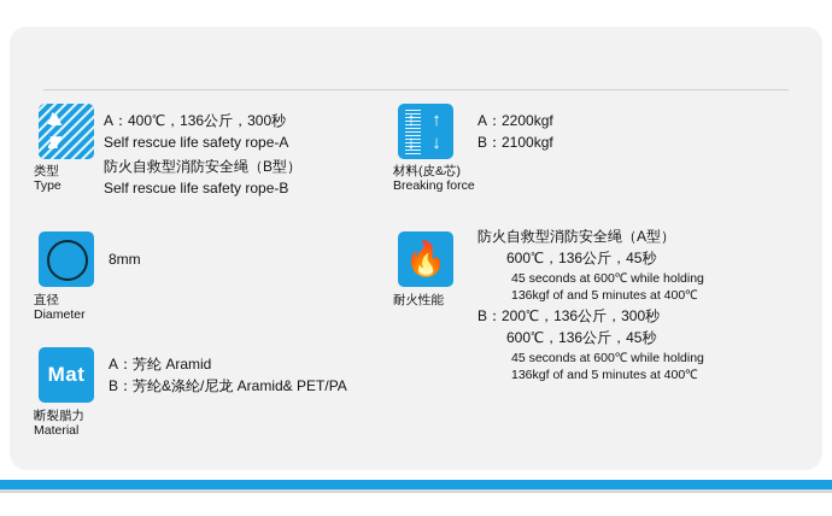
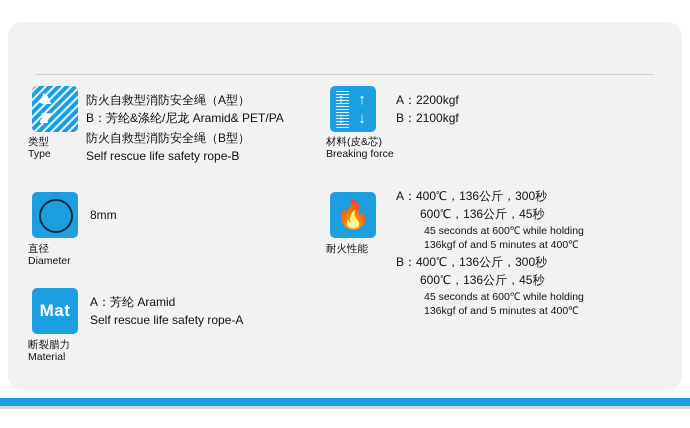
  ▲
  ♟
  ♟
  ▼
  类型
  Type
- A：400℃，136公斤，300秒
+ 防火自救型消防安全绳（A型）
- Self rescue life safety rope-A
+ B：芳纶&涤纶/尼龙 Aramid& PET/PA
  防火自救型消防安全绳（B型）
  Self rescue life safety rope-B
  ↑
  ↓
  ↑
  ↓
  材料(皮&芯)
  Breaking force
  A：2200kgf
  B：2100kgf
  直径
  Diameter
  8mm
  🔥
  耐火性能
- 防火自救型消防安全绳（A型）
+ A：400℃，136公斤，300秒
  600℃，136公斤，45秒
  45 seconds at 600℃ while holding
  136kgf of and 5 minutes at 400℃
- B：200℃，136公斤，300秒
+ B：400℃，136公斤，300秒
  600℃，136公斤，45秒
  45 seconds at 600℃ while holding
  136kgf of and 5 minutes at 400℃
  Mat
  断裂腊力
  Material
  A：芳纶 Aramid
- B：芳纶&涤纶/尼龙 Aramid& PET/PA
+ Self rescue life safety rope-A
